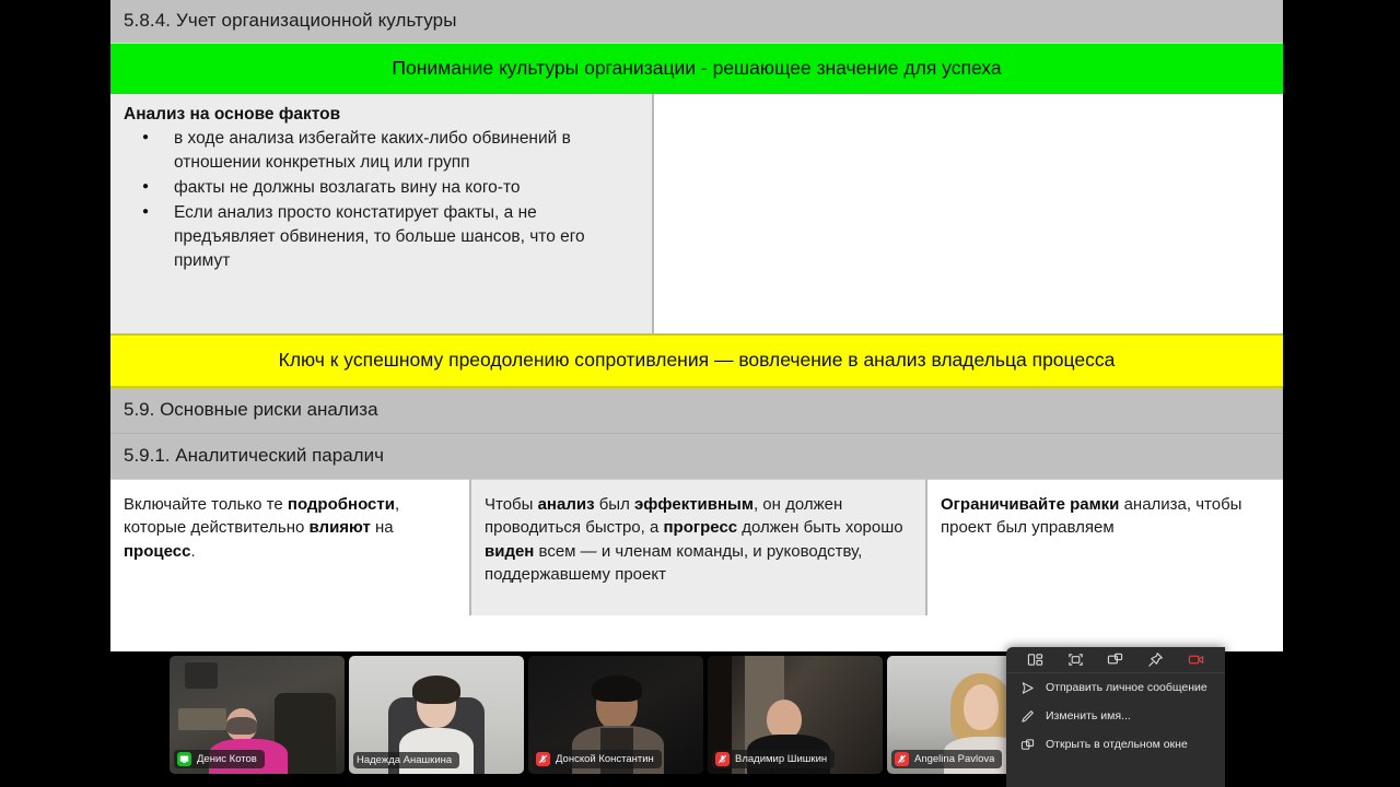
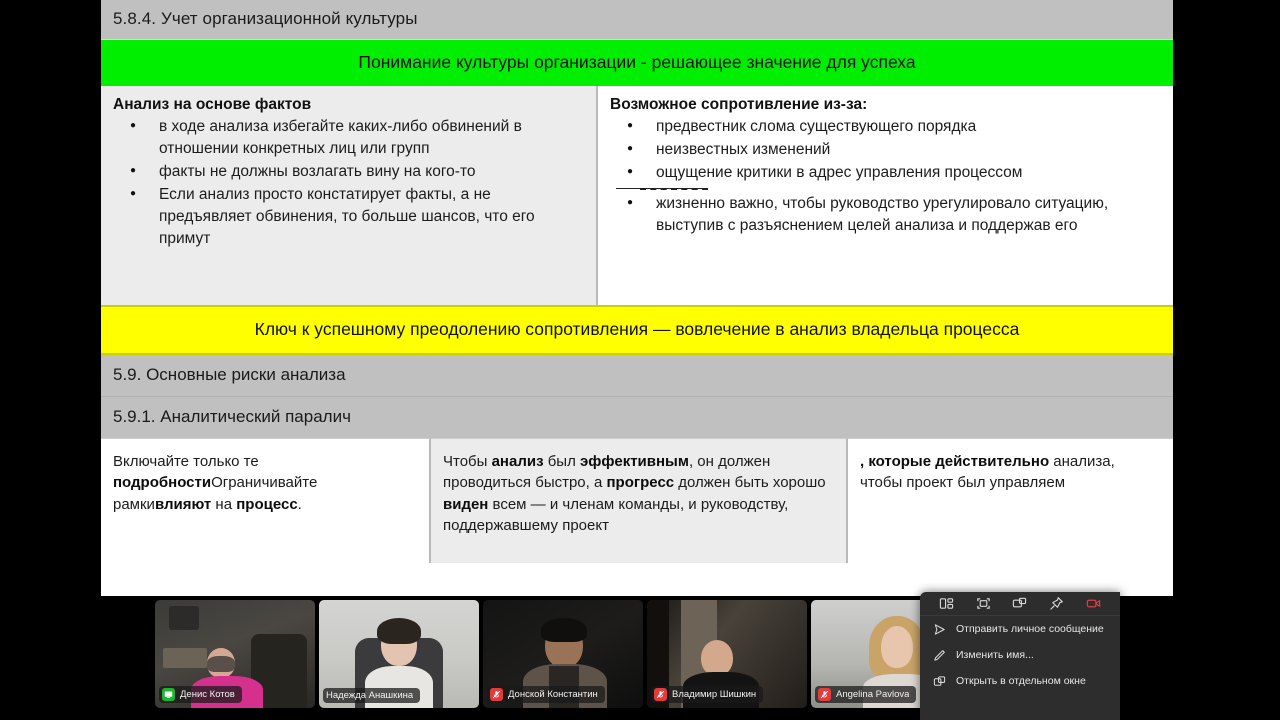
  5.8.4. Учет организационной культуры
  Понимание культуры организации - решающее значение для успеха
  Анализ на основе фактов
  в ходе анализа избегайте каких-либо обвинений в отношении конкретных лиц или групп
  факты не должны возлагать вину на кого-то
  Если анализ просто констатирует факты, а не предъявляет обвинения, то больше шансов, что его примут
+ Возможное сопротивление из-за:
+ предвестник слома существующего порядка
+ неизвестных изменений
+ ощущение критики в адрес управления процессом
+ жизненно важно, чтобы руководство урегулировало ситуацию, выступив с разъяснением целей анализа и поддержав его
  Ключ к успешному преодолению сопротивления — вовлечение в анализ владельца процесса
  5.9. Основные риски анализа
  5.9.1. Аналитический паралич
- Включайте только те подробности, которые действительно влияют на процесс.
+ Включайте только те подробностиОграничивайте рамкивлияют на процесс.
  Чтобы анализ был эффективным, он должен проводиться быстро, а прогресс должен быть хорошо виден всем — и членам команды, и руководству, поддержавшему проект
- Ограничивайте рамки анализа, чтобы проект был управляем
+ , которые действительно анализа, чтобы проект был управляем
  Денис Котов
  Надежда Анашкина
  Донской Константин
  Владимир Шишкин
  Angelina Pavlova
  Отправить личное сообщение
  Изменить имя...
  Открыть в отдельном окне
